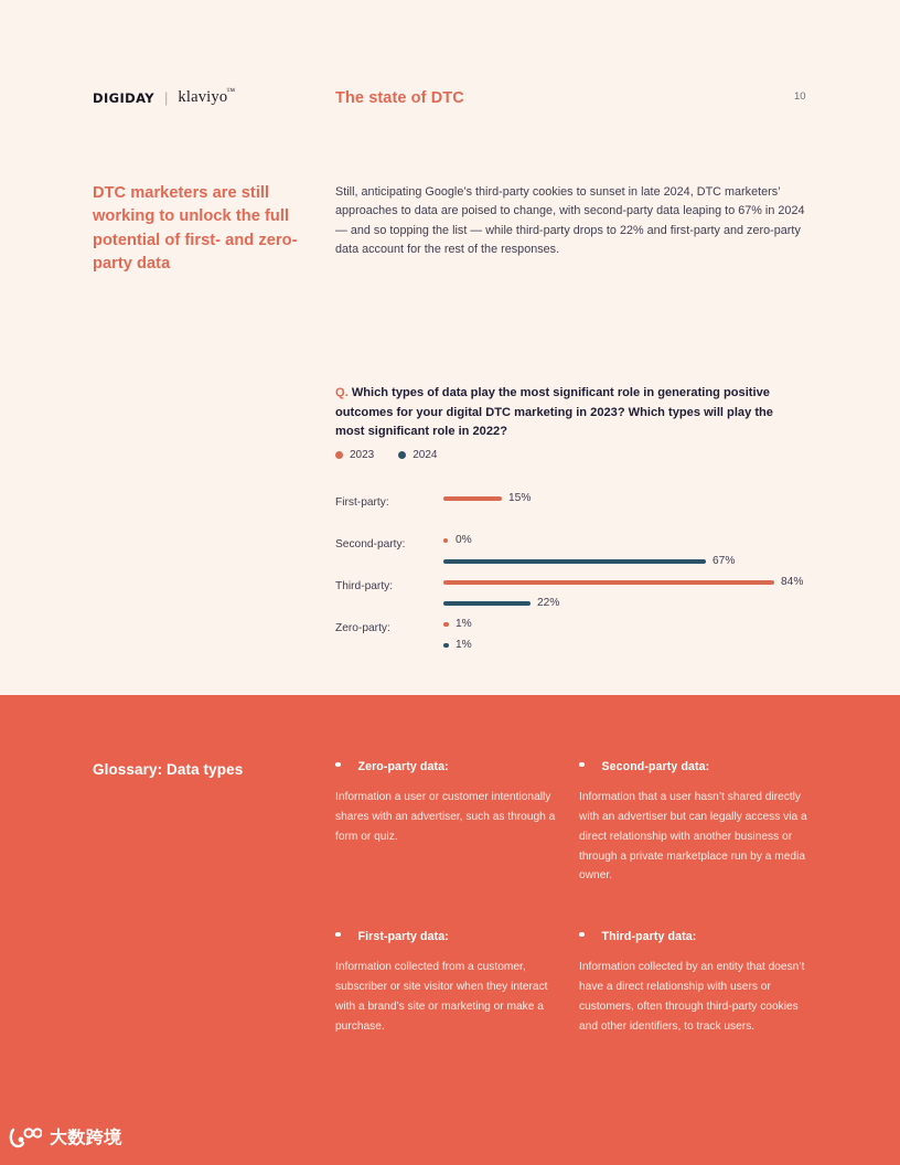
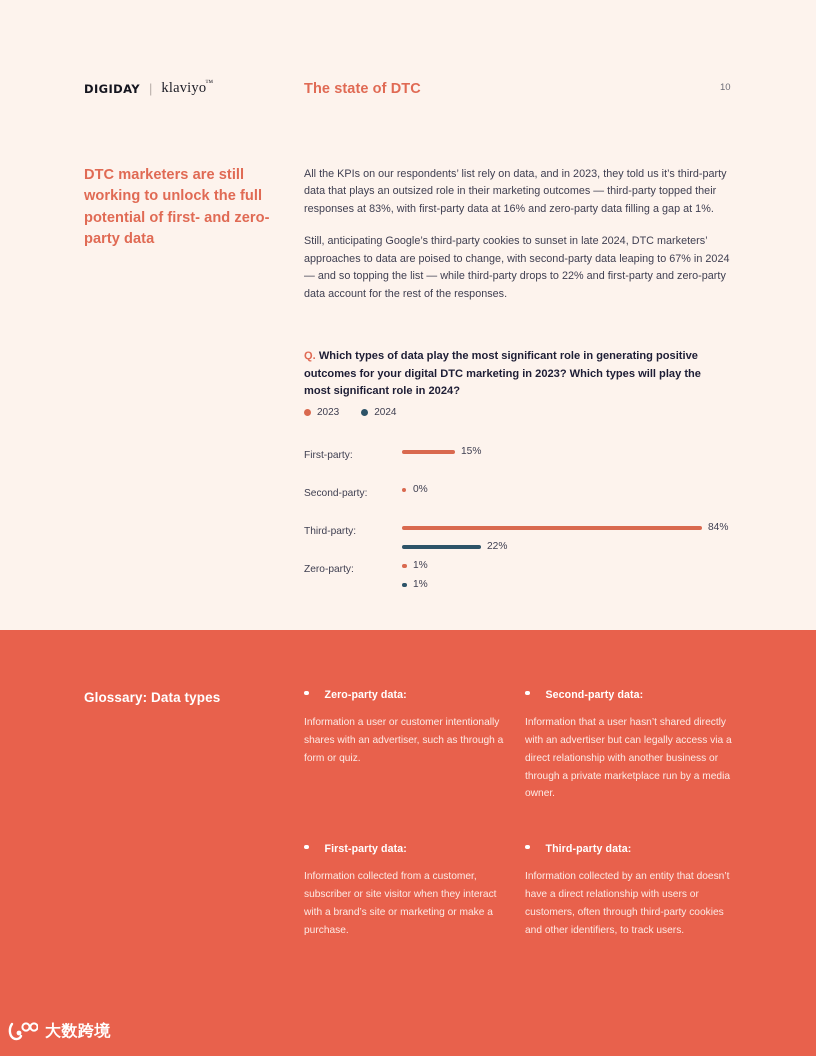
  DIGIDAY
  |
  klaviyo
  ™
  The state of DTC
  10
  DTC marketers are still working to unlock the full potential of first- and zero-party data
+ All the KPIs on our respondents’ list rely on data, and in 2023, they told us it’s third-party data that plays an outsized role in their marketing outcomes — third-party topped their responses at 83%, with first-party data at 16% and zero-party data filling a gap at 1%.
  Still, anticipating Google’s third-party cookies to sunset in late 2024, DTC marketers’ approaches to data are poised to change, with second-party data leaping to 67% in 2024 — and so topping the list — while third-party drops to 22% and first-party and zero-party data account for the rest of the responses.
- Q. Which types of data play the most significant role in generating positive outcomes for your digital DTC marketing in 2023? Which types will play the most significant role in 2022?
+ Q. Which types of data play the most significant role in generating positive outcomes for your digital DTC marketing in 2023? Which types will play the most significant role in 2024?
  2023
  2024
  First-party:
  15%
  Second-party:
  0%
- 67%
  Third-party:
  84%
  22%
  Zero-party:
  1%
  1%
  Glossary: Data types
  Zero-party data:
  Information a user or customer intentionally shares with an advertiser, such as through a form or quiz.
  Second-party data:
  Information that a user hasn’t shared directly with an advertiser but can legally access via a direct relationship with another business or through a private marketplace run by a media owner.
  First-party data:
  Information collected from a customer, subscriber or site visitor when they interact with a brand’s site or marketing or make a purchase.
  Third-party data:
  Information collected by an entity that doesn’t have a direct relationship with users or customers, often through third-party cookies and other identifiers, to track users.
  大数跨境
